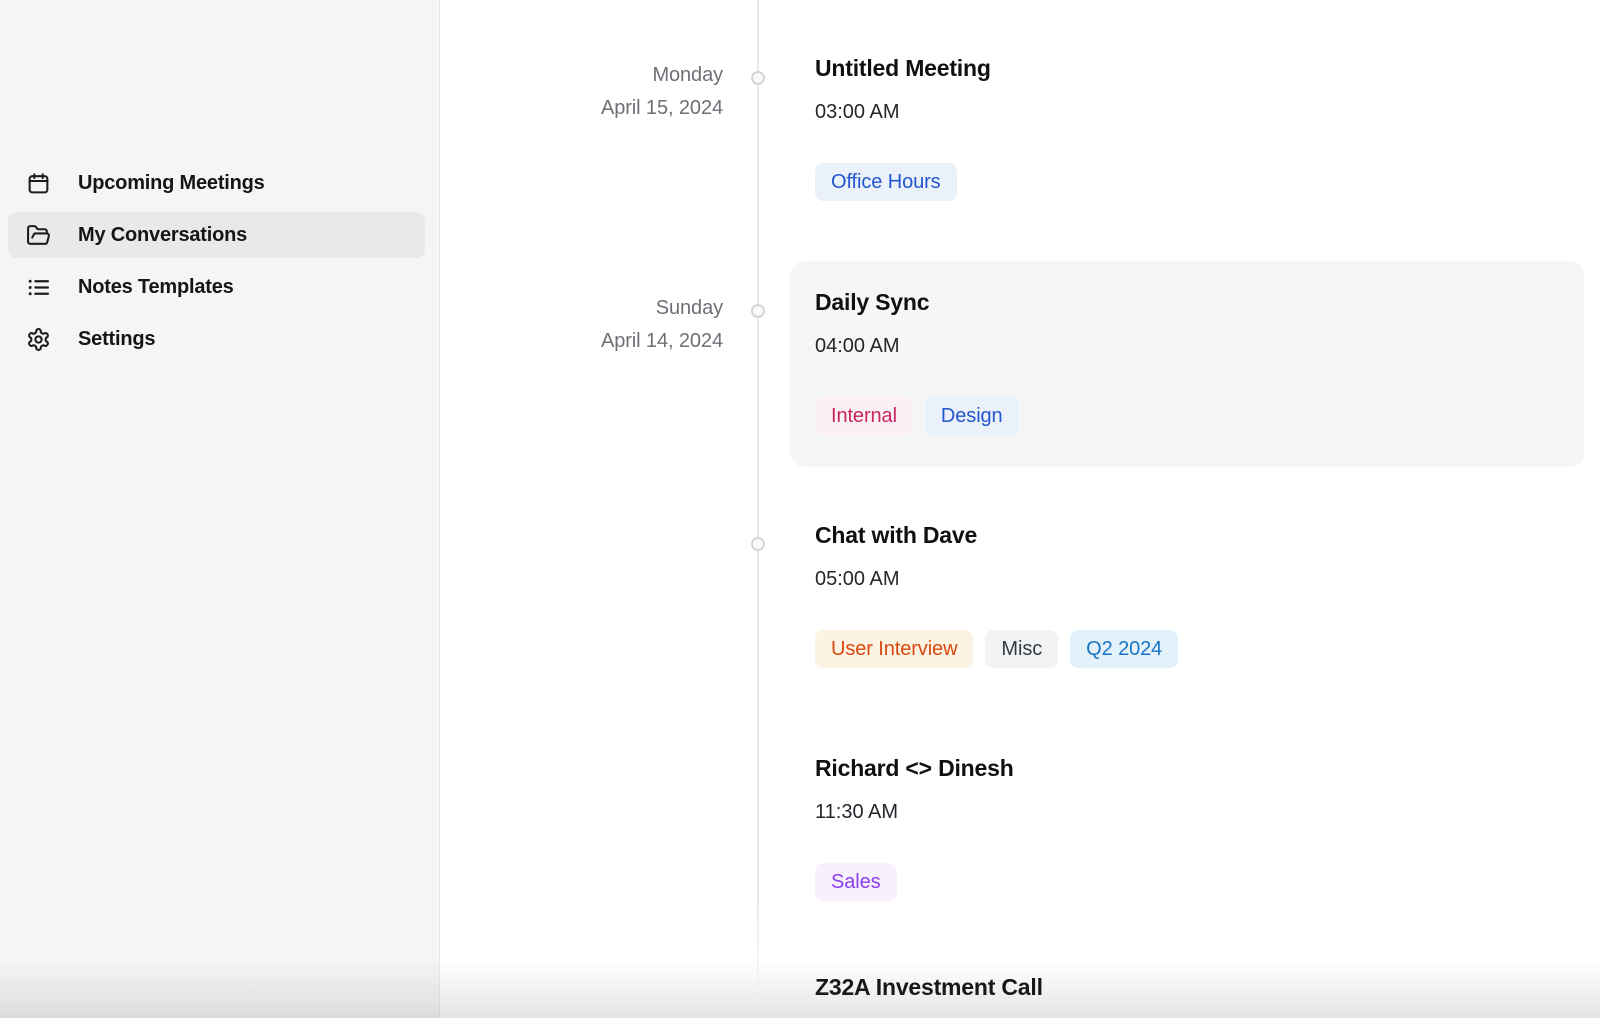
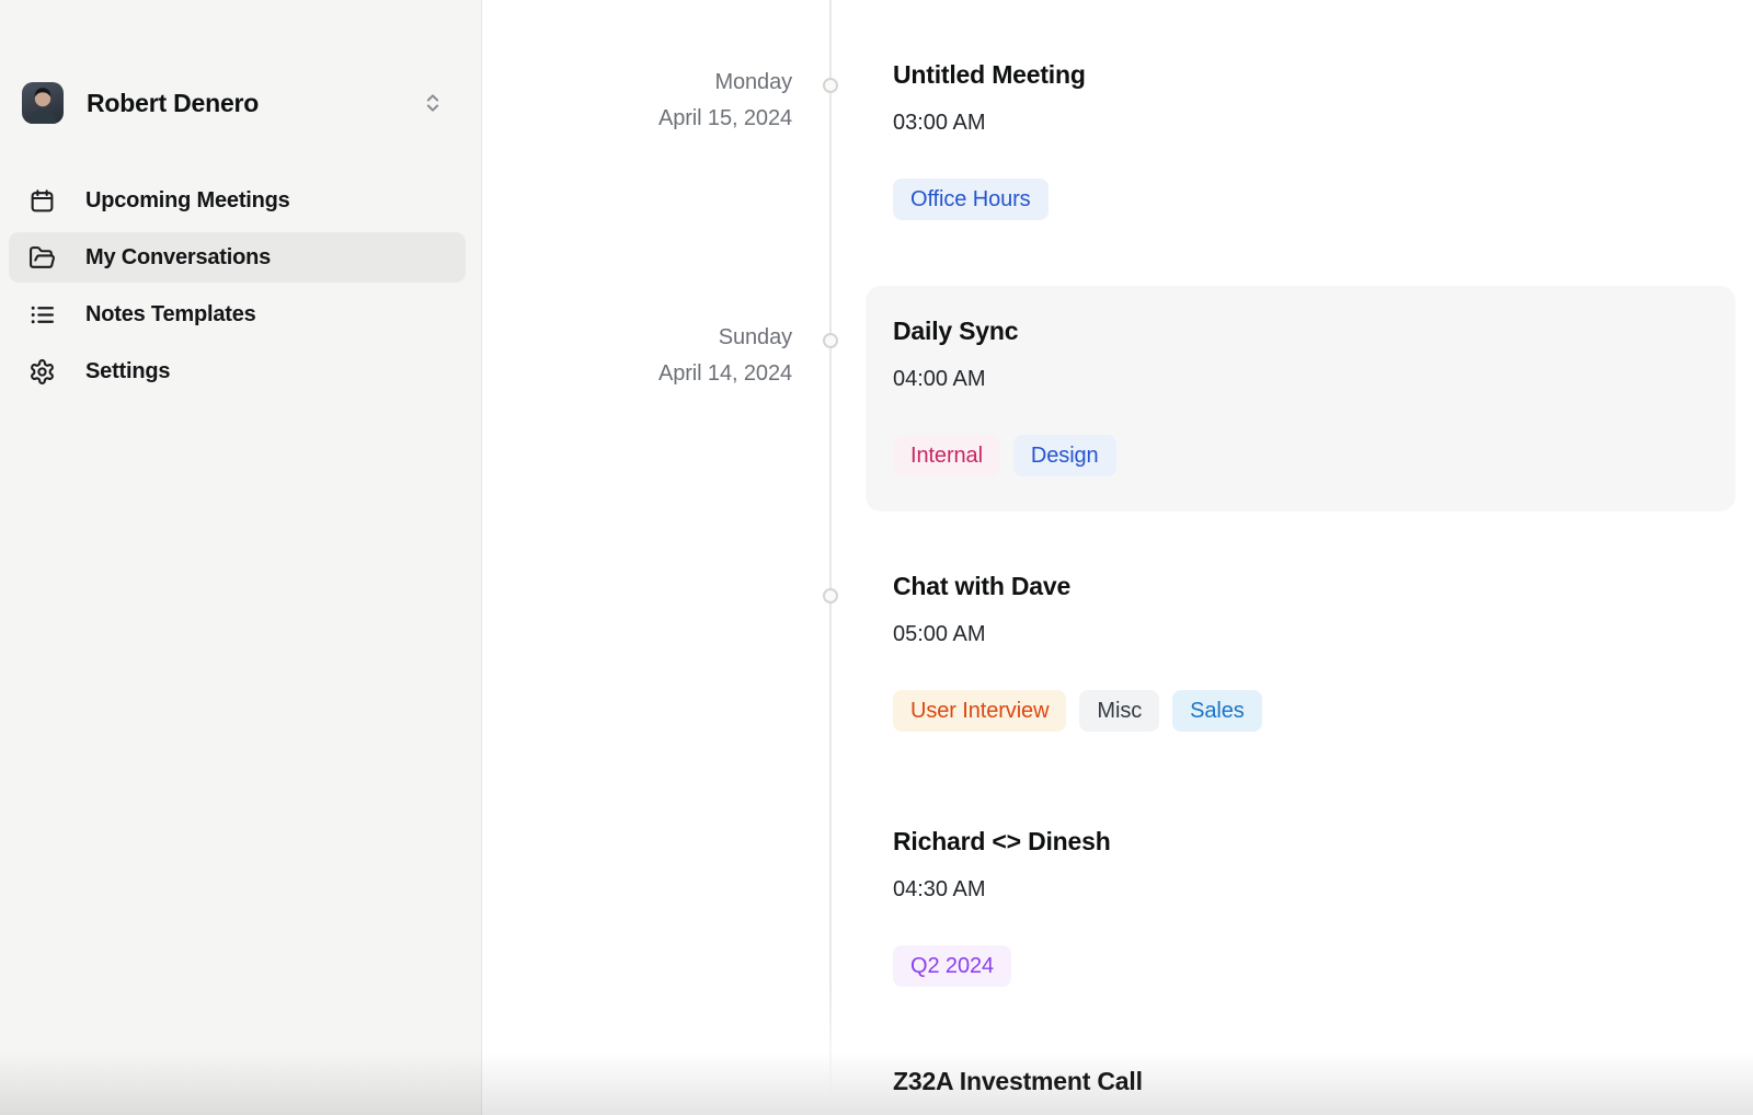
+ Robert Denero
  Upcoming Meetings
  My Conversations
  Notes Templates
  Settings
  Monday
  April 15, 2024
  Sunday
  April 14, 2024
  Untitled Meeting
  03:00 AM
  Office Hours
  Daily Sync
  04:00 AM
  Internal
  Design
  Chat with Dave
  05:00 AM
  User Interview
  Misc
- Q2 2024
+ Sales
  Richard <> Dinesh
- 11:30 AM
+ 04:30 AM
- Sales
+ Q2 2024
